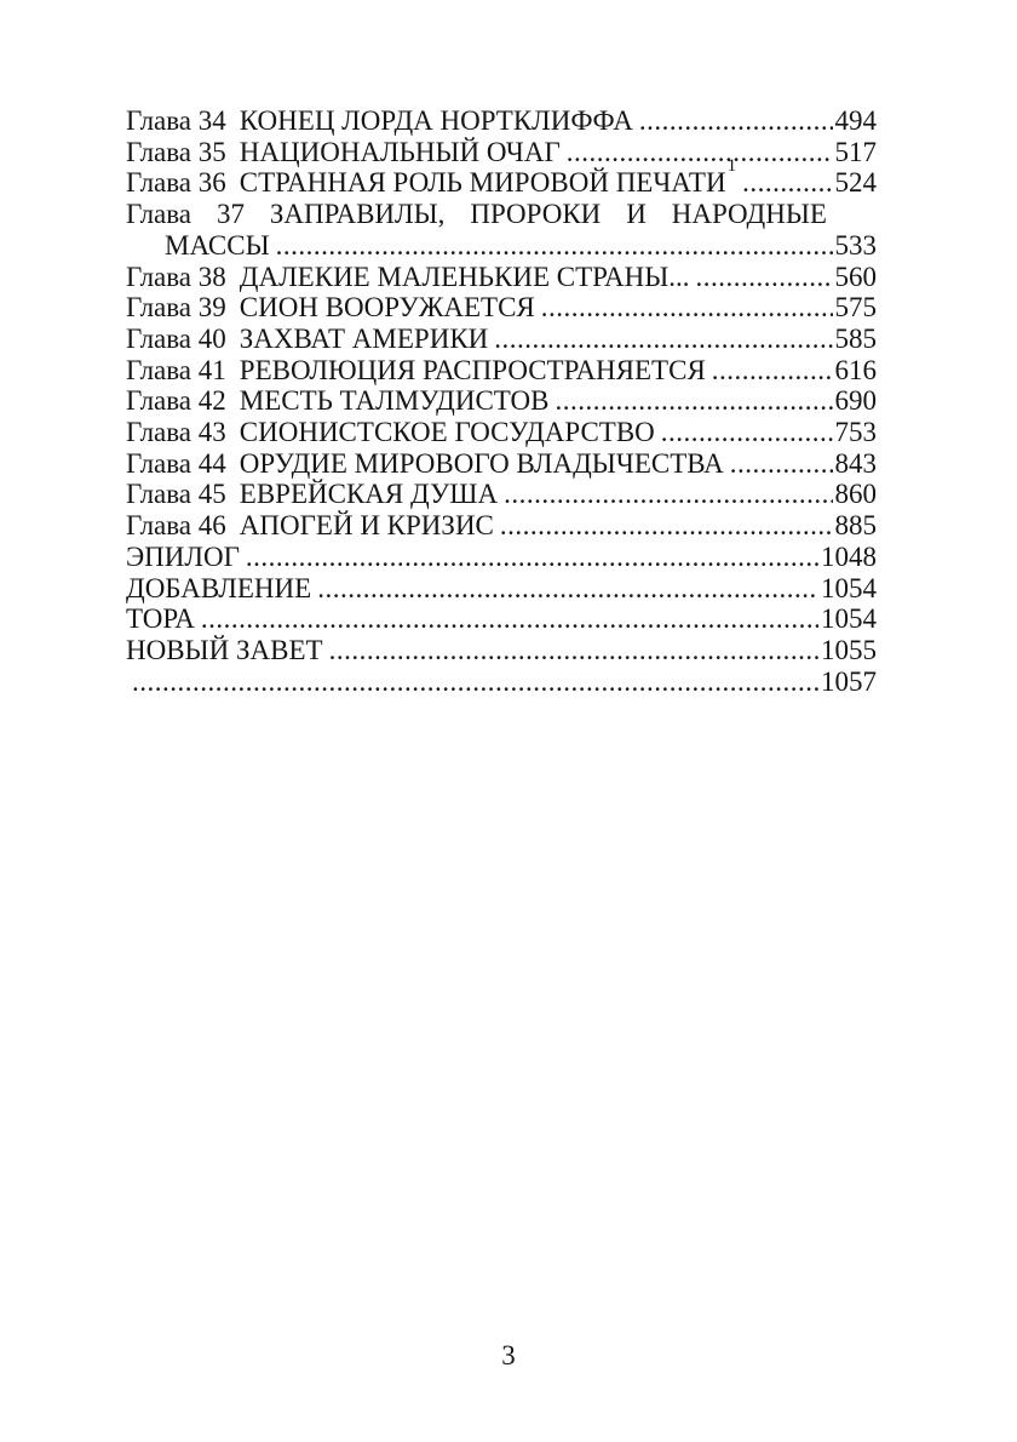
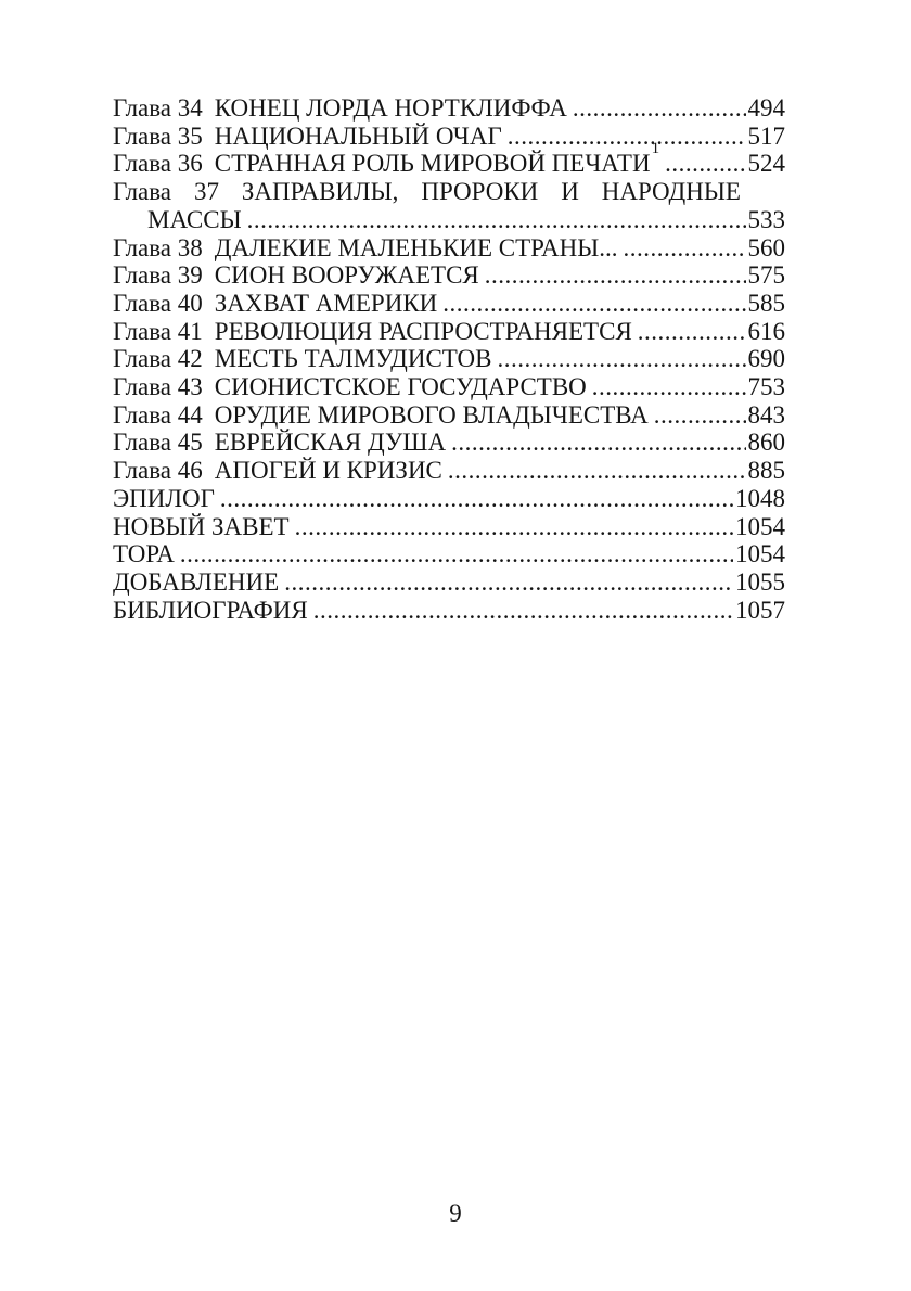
  Глава 34
  КОНЕЦ ЛОРДА НОРТКЛИФФА
  494
  Глава 35
  НАЦИОНАЛЬНЫЙ ОЧАГ
  517
  Глава 36
  СТРАННАЯ РОЛЬ МИРОВОЙ ПЕЧАТИ1
  524
  Глава
  37
  ЗАПРАВИЛЫ,
  ПРОРОКИ
  И
  НАРОДНЫЕ
  МАССЫ
  533
  Глава 38
  ДАЛЕКИЕ МАЛЕНЬКИЕ СТРАНЫ...
  560
  Глава 39
  СИОН ВООРУЖАЕТСЯ
  575
  Глава 40
  ЗАХВАТ АМЕРИКИ
  585
  Глава 41
  РЕВОЛЮЦИЯ РАСПРОСТРАНЯЕТСЯ
  616
  Глава 42
  МЕСТЬ ТАЛМУДИСТОВ
  690
  Глава 43
  СИОНИСТСКОЕ ГОСУДАРСТВО
  753
  Глава 44
  ОРУДИЕ МИРОВОГО ВЛАДЫЧЕСТВА
  843
  Глава 45
  ЕВРЕЙСКАЯ ДУША
  860
  Глава 46
  АПОГЕЙ И КРИЗИС
  885
  ЭПИЛОГ
  1048
- ДОБАВЛЕНИЕ
+ НОВЫЙ ЗАВЕТ
  1054
  ТОРА
  1054
- НОВЫЙ ЗАВЕТ
+ ДОБАВЛЕНИЕ
  1055
+ БИБЛИОГРАФИЯ
  1057
- 3
+ 9
